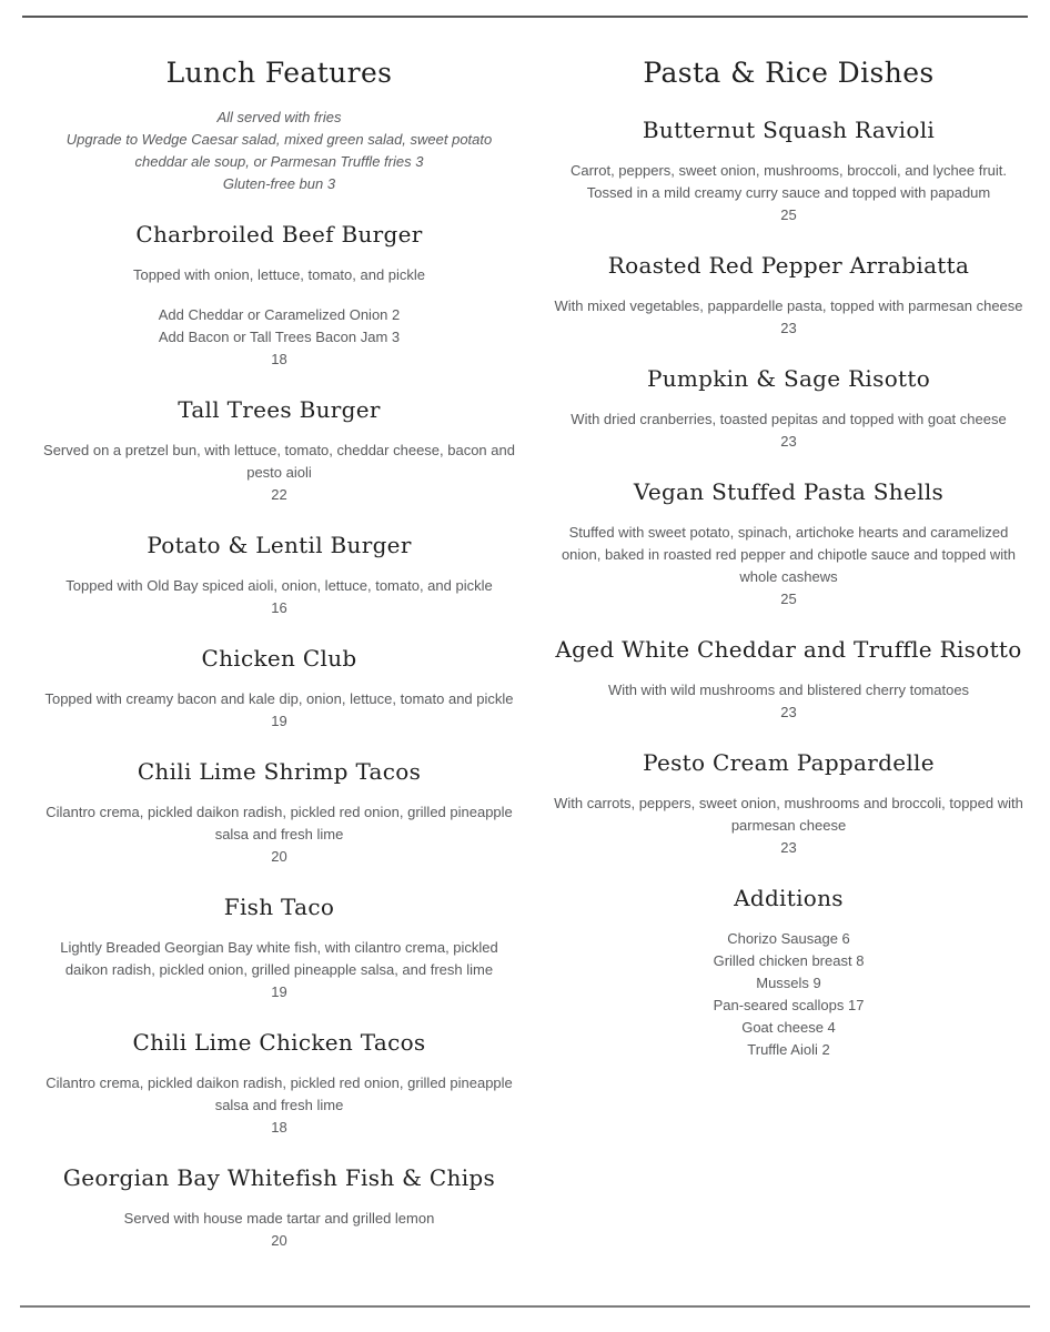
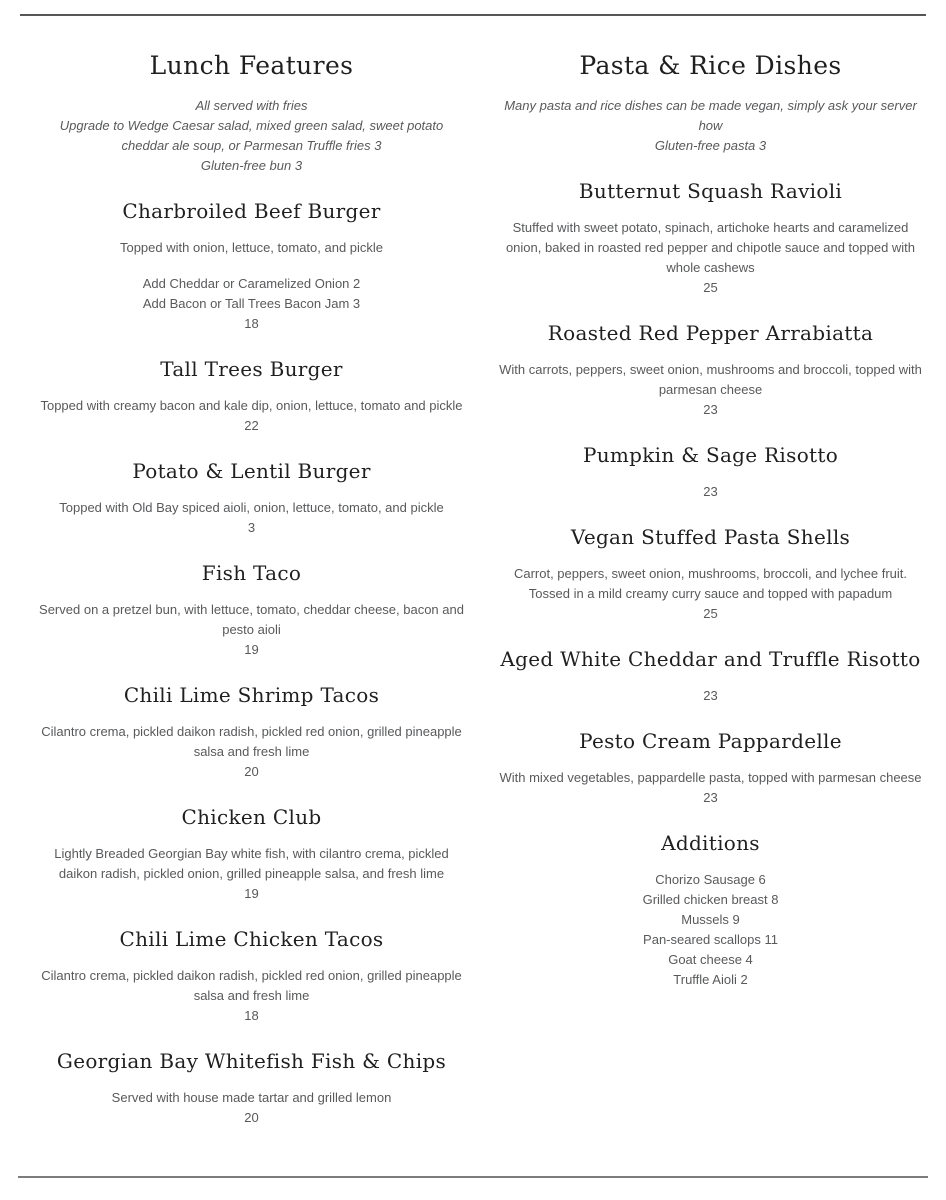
  Lunch Features
  All served with fries
  Upgrade to Wedge Caesar salad, mixed green salad, sweet potato cheddar ale soup, or Parmesan Truffle fries 3
  Gluten-free bun 3
  Charbroiled Beef Burger
  Topped with onion, lettuce, tomato, and pickle
  Add Cheddar or Caramelized Onion 2
  Add Bacon or Tall Trees Bacon Jam 3
  18
  Tall Trees Burger
- Served on a pretzel bun, with lettuce, tomato, cheddar cheese, bacon and pesto aioli
+ Topped with creamy bacon and kale dip, onion, lettuce, tomato and pickle
  22
  Potato & Lentil Burger
  Topped with Old Bay spiced aioli, onion, lettuce, tomato, and pickle
- 16
+ 3
- Chicken Club
+ Fish Taco
- Topped with creamy bacon and kale dip, onion, lettuce, tomato and pickle
+ Served on a pretzel bun, with lettuce, tomato, cheddar cheese, bacon and pesto aioli
  19
  Chili Lime Shrimp Tacos
  Cilantro crema, pickled daikon radish, pickled red onion, grilled pineapple salsa and fresh lime
  20
- Fish Taco
+ Chicken Club
  Lightly Breaded Georgian Bay white fish, with cilantro crema, pickled daikon radish, pickled onion, grilled pineapple salsa, and fresh lime
  19
  Chili Lime Chicken Tacos
  Cilantro crema, pickled daikon radish, pickled red onion, grilled pineapple salsa and fresh lime
  18
  Georgian Bay Whitefish Fish & Chips
  Served with house made tartar and grilled lemon
  20
  Pasta & Rice Dishes
+ Many pasta and rice dishes can be made vegan, simply ask your server how
+ Gluten-free pasta 3
  Butternut Squash Ravioli
- Carrot, peppers, sweet onion, mushrooms, broccoli, and lychee fruit. Tossed in a mild creamy curry sauce and topped with papadum
+ Stuffed with sweet potato, spinach, artichoke hearts and caramelized onion, baked in roasted red pepper and chipotle sauce and topped with whole cashews
  25
  Roasted Red Pepper Arrabiatta
- With mixed vegetables, pappardelle pasta, topped with parmesan cheese
+ With carrots, peppers, sweet onion, mushrooms and broccoli, topped with parmesan cheese
  23
  Pumpkin & Sage Risotto
- With dried cranberries, toasted pepitas and topped with goat cheese
  23
  Vegan Stuffed Pasta Shells
- Stuffed with sweet potato, spinach, artichoke hearts and caramelized onion, baked in roasted red pepper and chipotle sauce and topped with whole cashews
+ Carrot, peppers, sweet onion, mushrooms, broccoli, and lychee fruit. Tossed in a mild creamy curry sauce and topped with papadum
  25
  Aged White Cheddar and Truffle Risotto
- With with wild mushrooms and blistered cherry tomatoes
  23
  Pesto Cream Pappardelle
- With carrots, peppers, sweet onion, mushrooms and broccoli, topped with parmesan cheese
+ With mixed vegetables, pappardelle pasta, topped with parmesan cheese
  23
  Additions
  Chorizo Sausage 6
  Grilled chicken breast 8
  Mussels 9
- Pan-seared scallops 17
+ Pan-seared scallops 11
  Goat cheese 4
  Truffle Aioli 2
